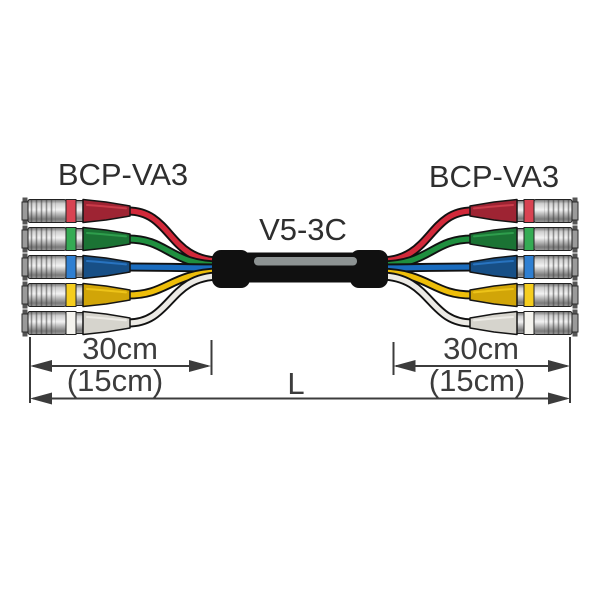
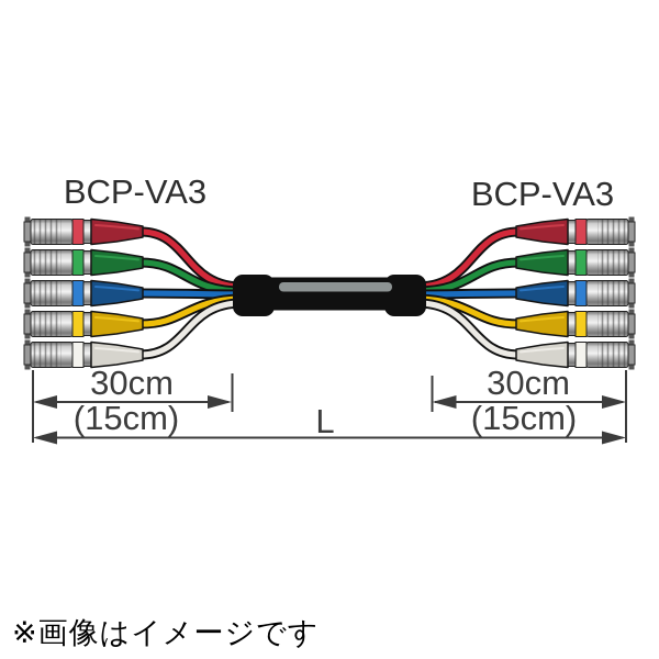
  BCP-VA3
  BCP-VA3
- V5-3C
  30cm
  (15cm)
  30cm
  (15cm)
  L
+ ※画像はイメージです
